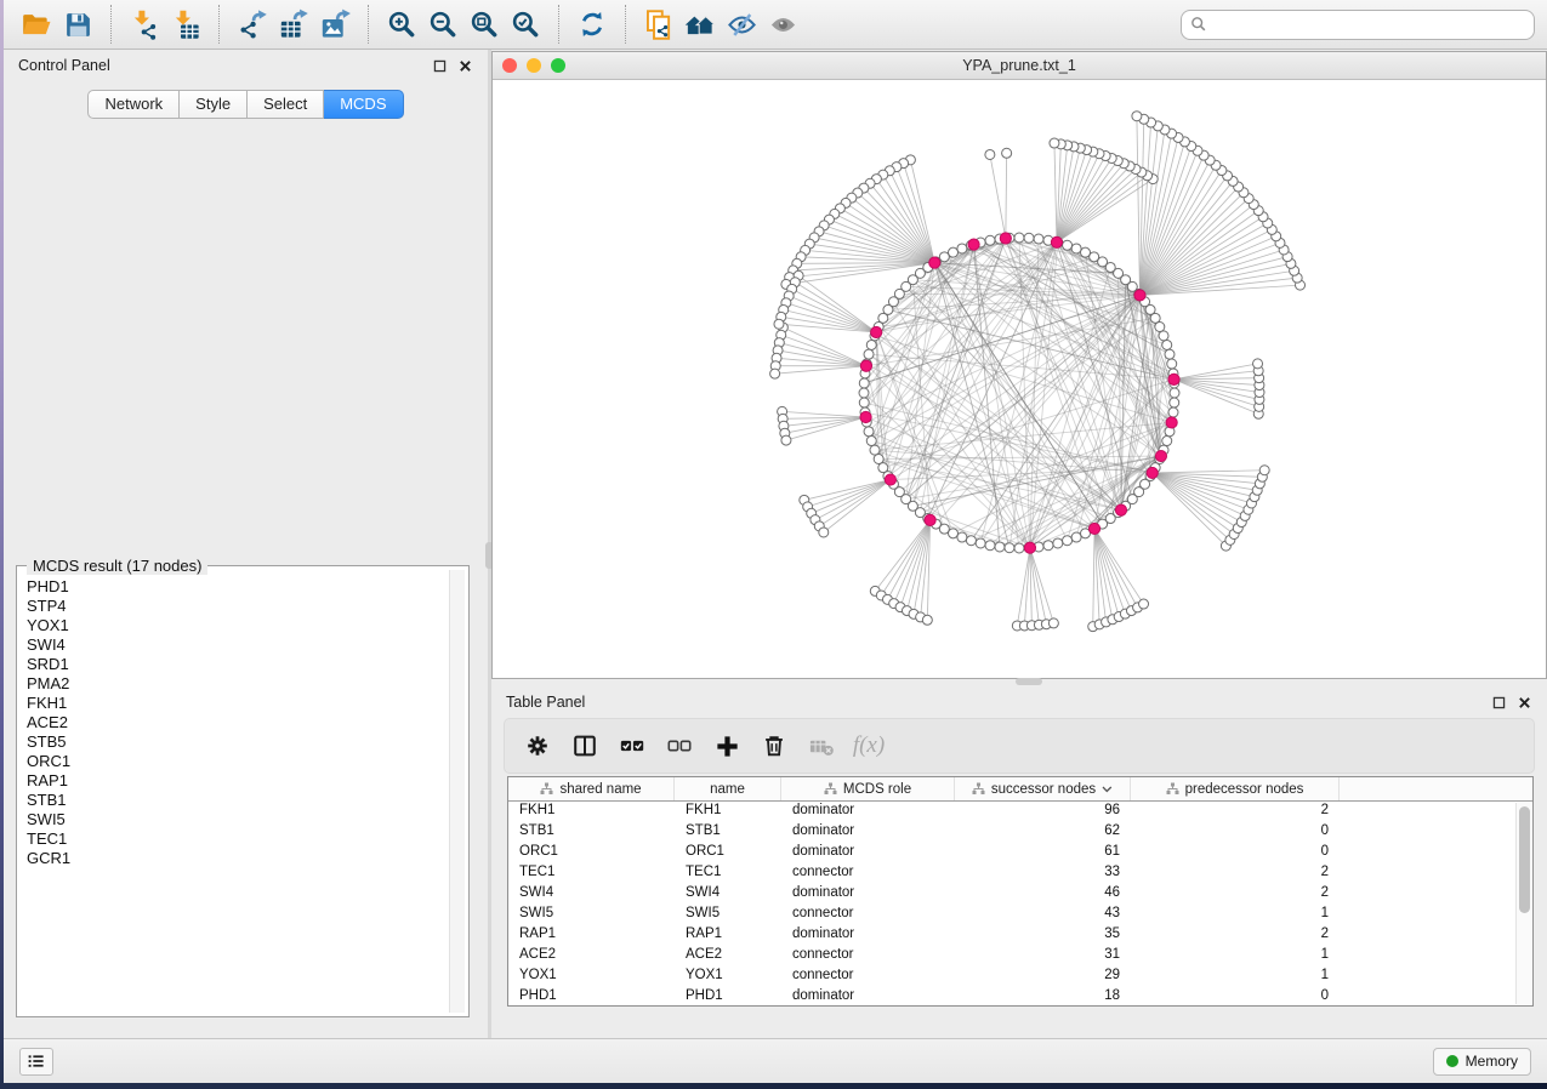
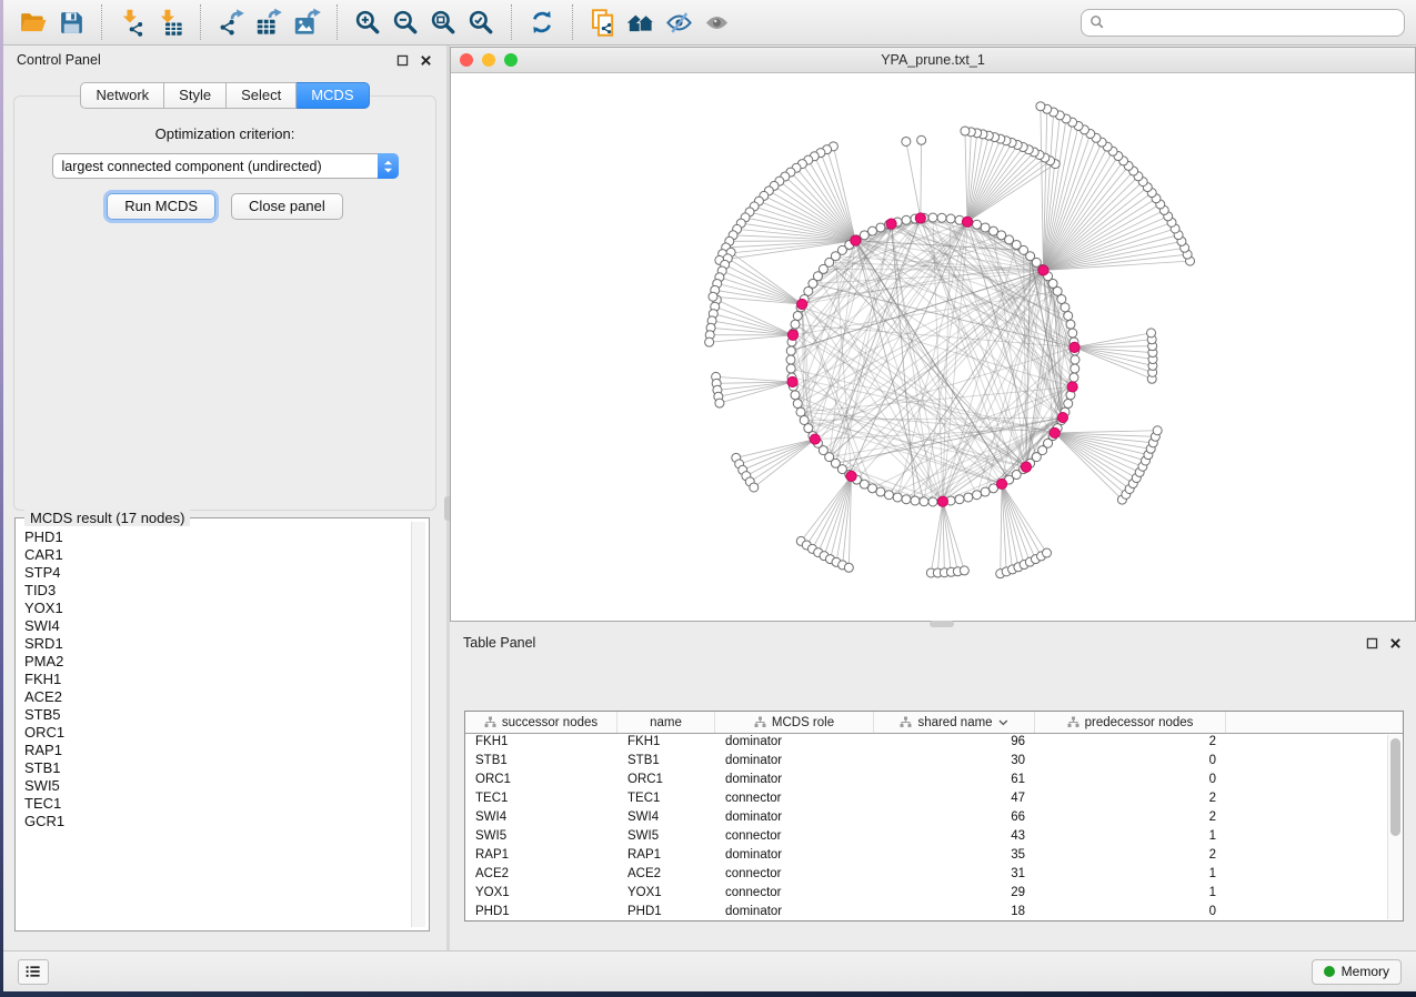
  Control Panel
  Network
  Style
  Select
  MCDS
+ Optimization criterion:
+ largest connected component (undirected)
+ Run MCDS
+ Close panel
  MCDS result (17 nodes)
  PHD1
+ CAR1
  STP4
+ TID3
  YOX1
  SWI4
  SRD1
  PMA2
  FKH1
  ACE2
  STB5
  ORC1
  RAP1
  STB1
  SWI5
  TEC1
  GCR1
  YPA_prune.txt_1
  Table Panel
- f(x)
- shared name
+ successor nodes
  name
  MCDS role
- successor nodes
+ shared name
  predecessor nodes
  FKH1
  FKH1
  dominator
  96
  2
  STB1
  STB1
  dominator
- 62
+ 30
  0
  ORC1
  ORC1
  dominator
  61
  0
  TEC1
  TEC1
  connector
- 33
+ 47
  2
  SWI4
  SWI4
  dominator
- 46
+ 66
  2
  SWI5
  SWI5
  connector
  43
  1
  RAP1
  RAP1
  dominator
  35
  2
  ACE2
  ACE2
  connector
  31
  1
  YOX1
  YOX1
  connector
  29
  1
  PHD1
  PHD1
  dominator
  18
  0
  Memory
